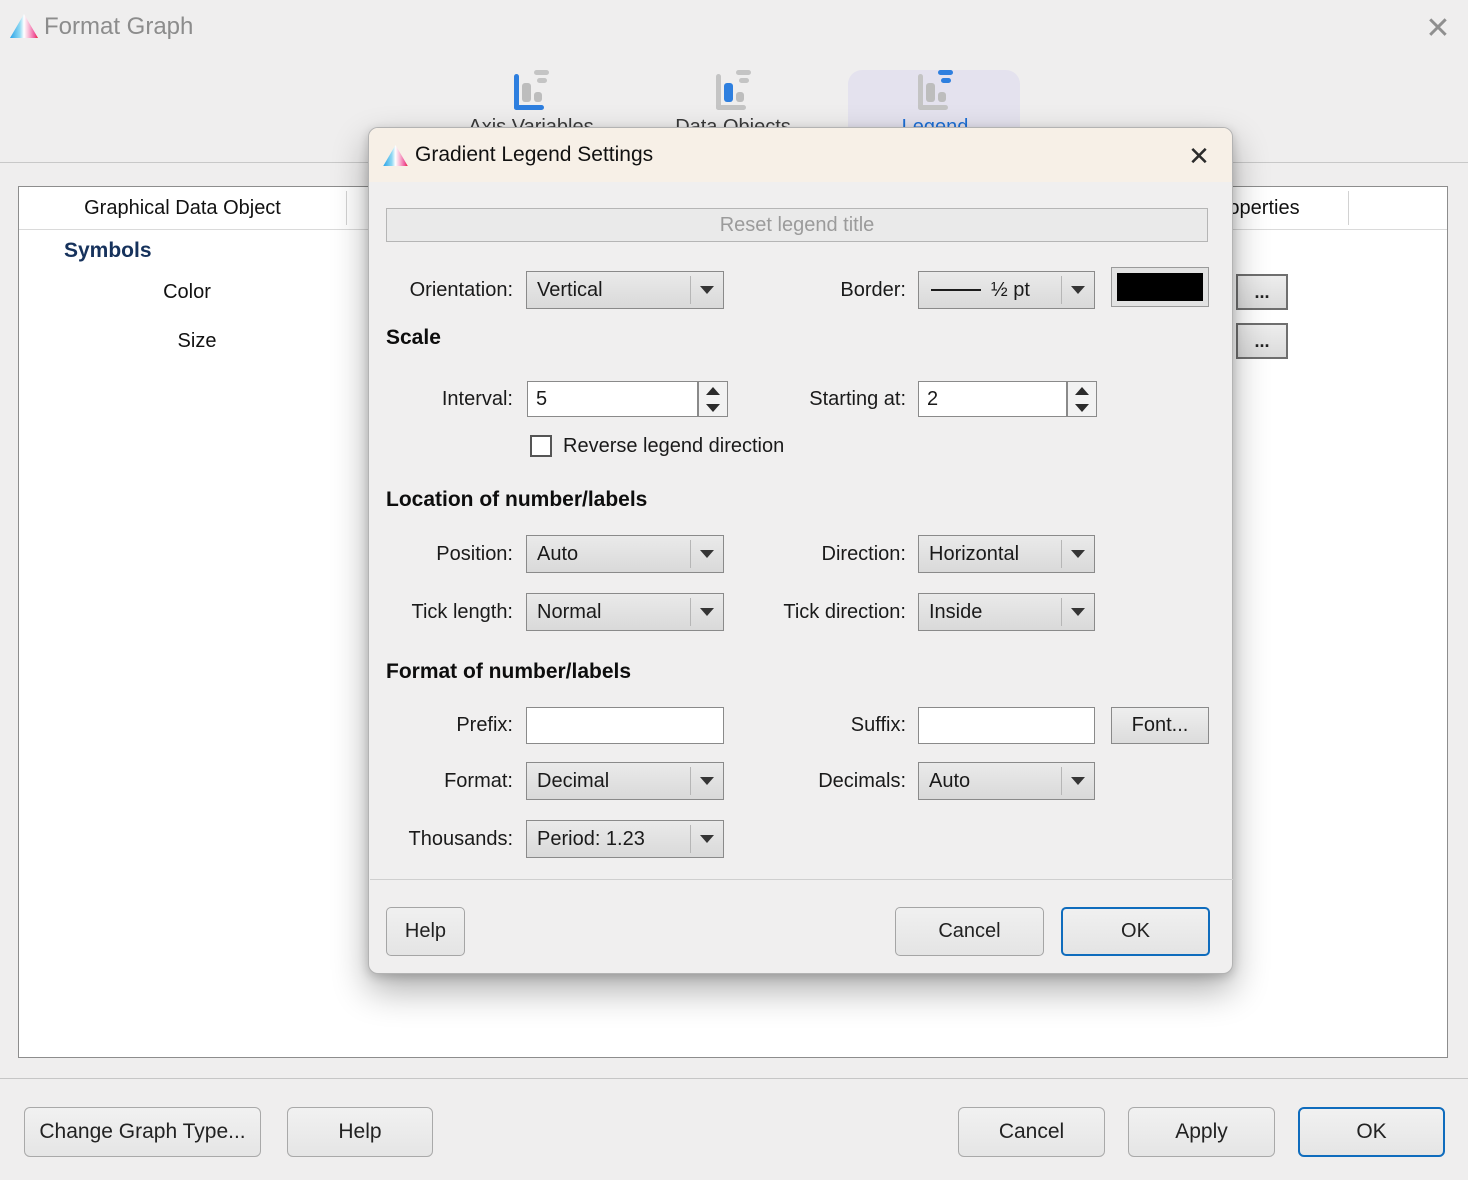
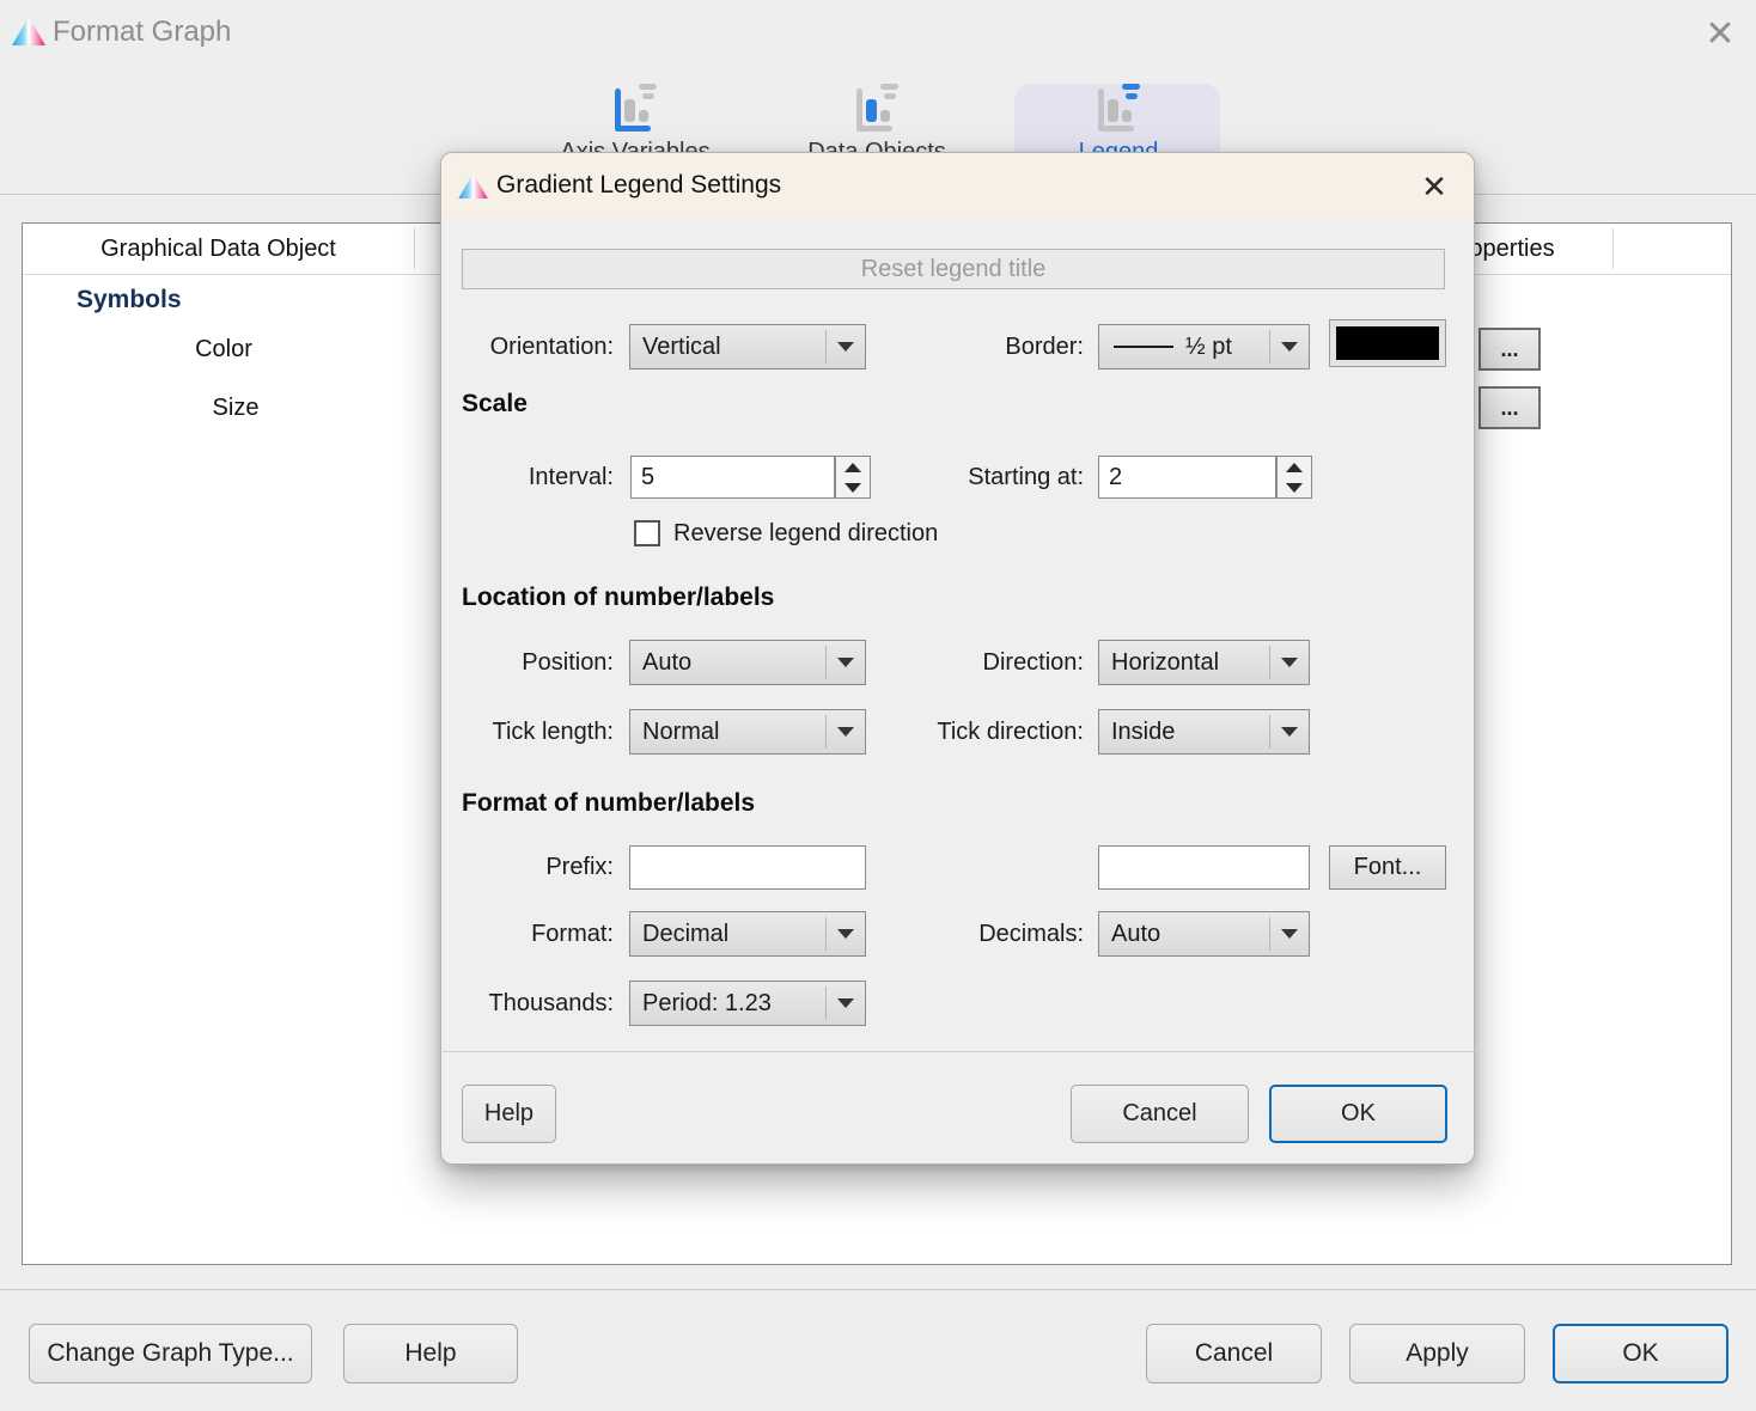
  Format Graph
  ✕
  Graphical Data Object
  operties
  Symbols
  Color
  Size
  ...
  ...
  Change Graph Type...
  Help
  Cancel
  Apply
  OK
  Gradient Legend Settings
  ✕
  Reset legend title
  Orientation:
  Vertical
  Border:
  ½ pt
  Scale
  Interval:
  5
  Starting at:
  2
  Reverse legend direction
  Location of number/labels
  Position:
  Auto
  Direction:
  Horizontal
  Tick length:
  Normal
  Tick direction:
  Inside
  Format of number/labels
  Prefix:
- Suffix:
  Font...
  Format:
  Decimal
  Decimals:
  Auto
  Thousands:
  Period: 1.23
  Help
  Cancel
  OK
